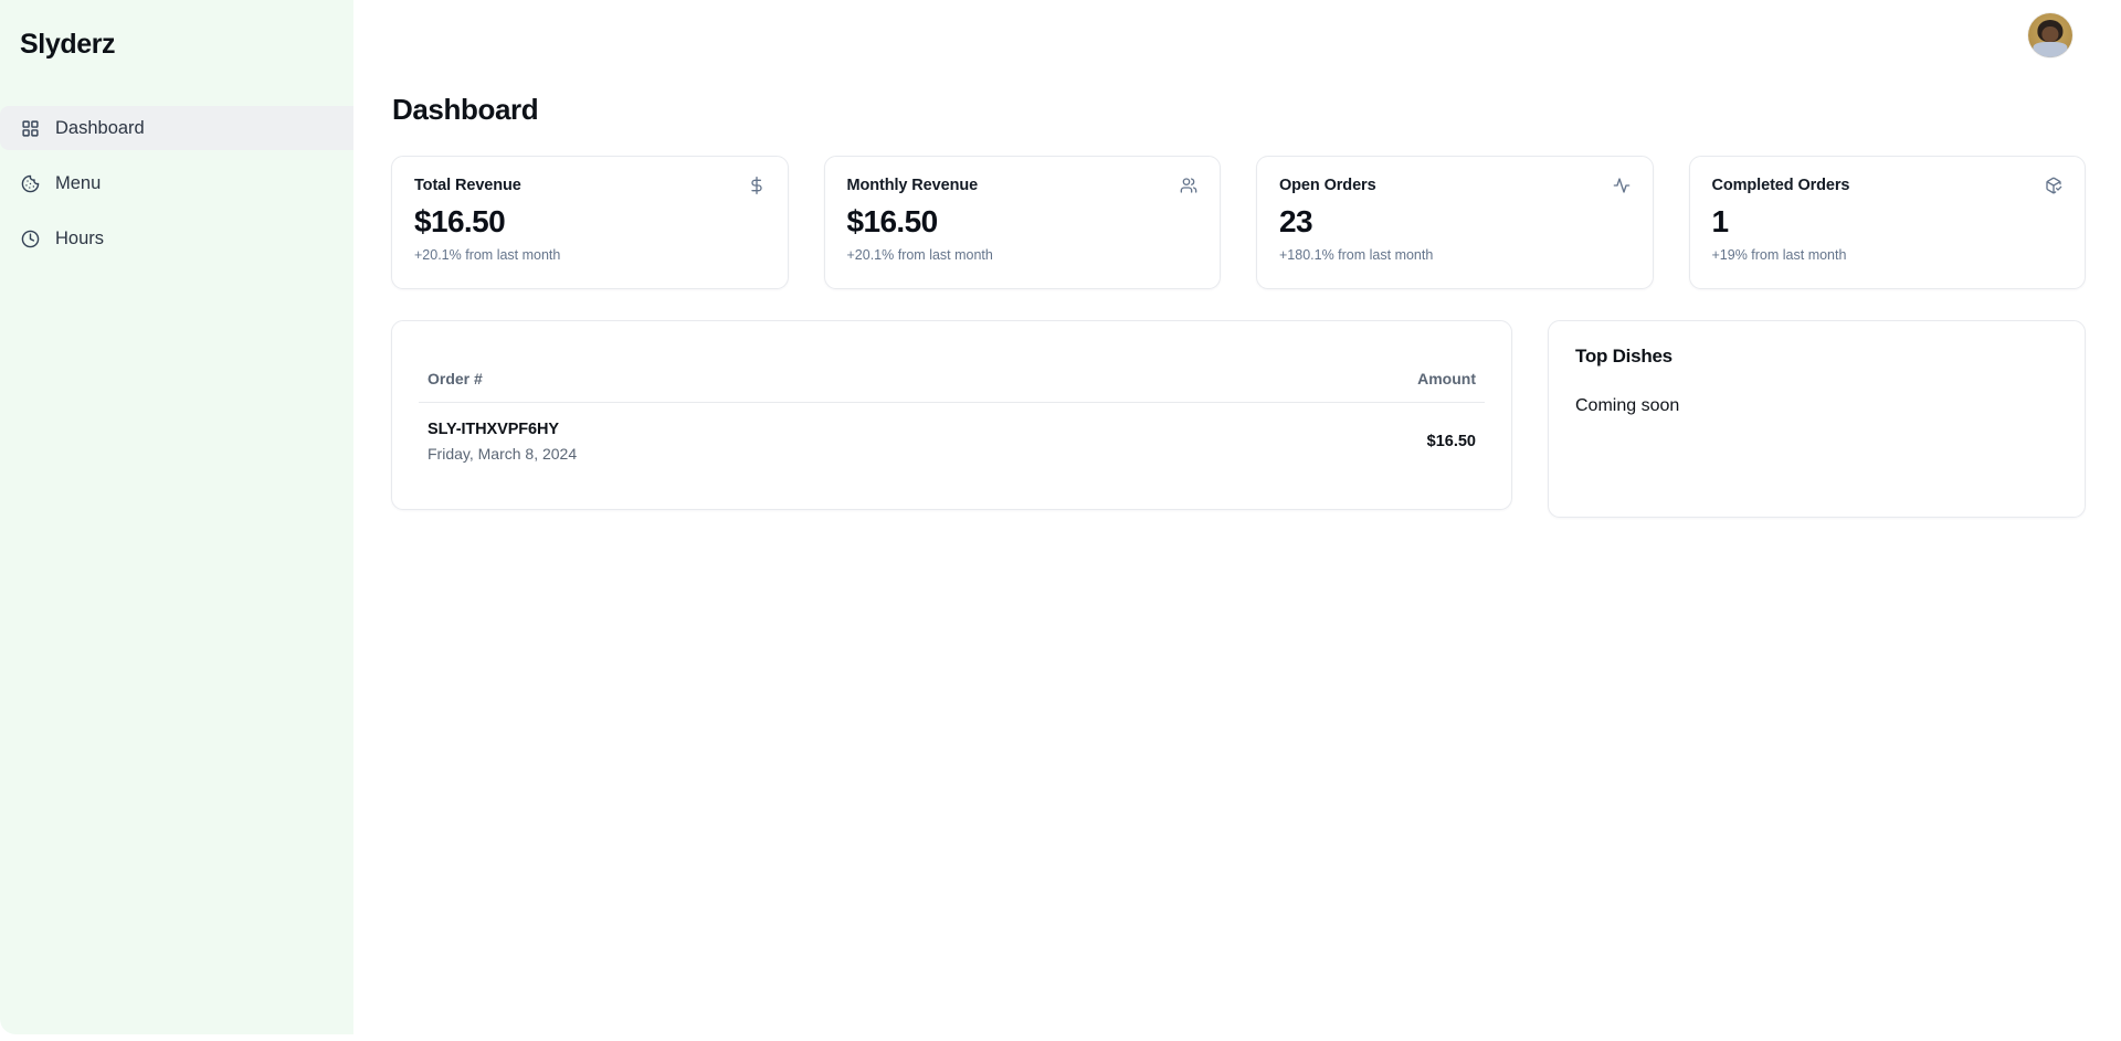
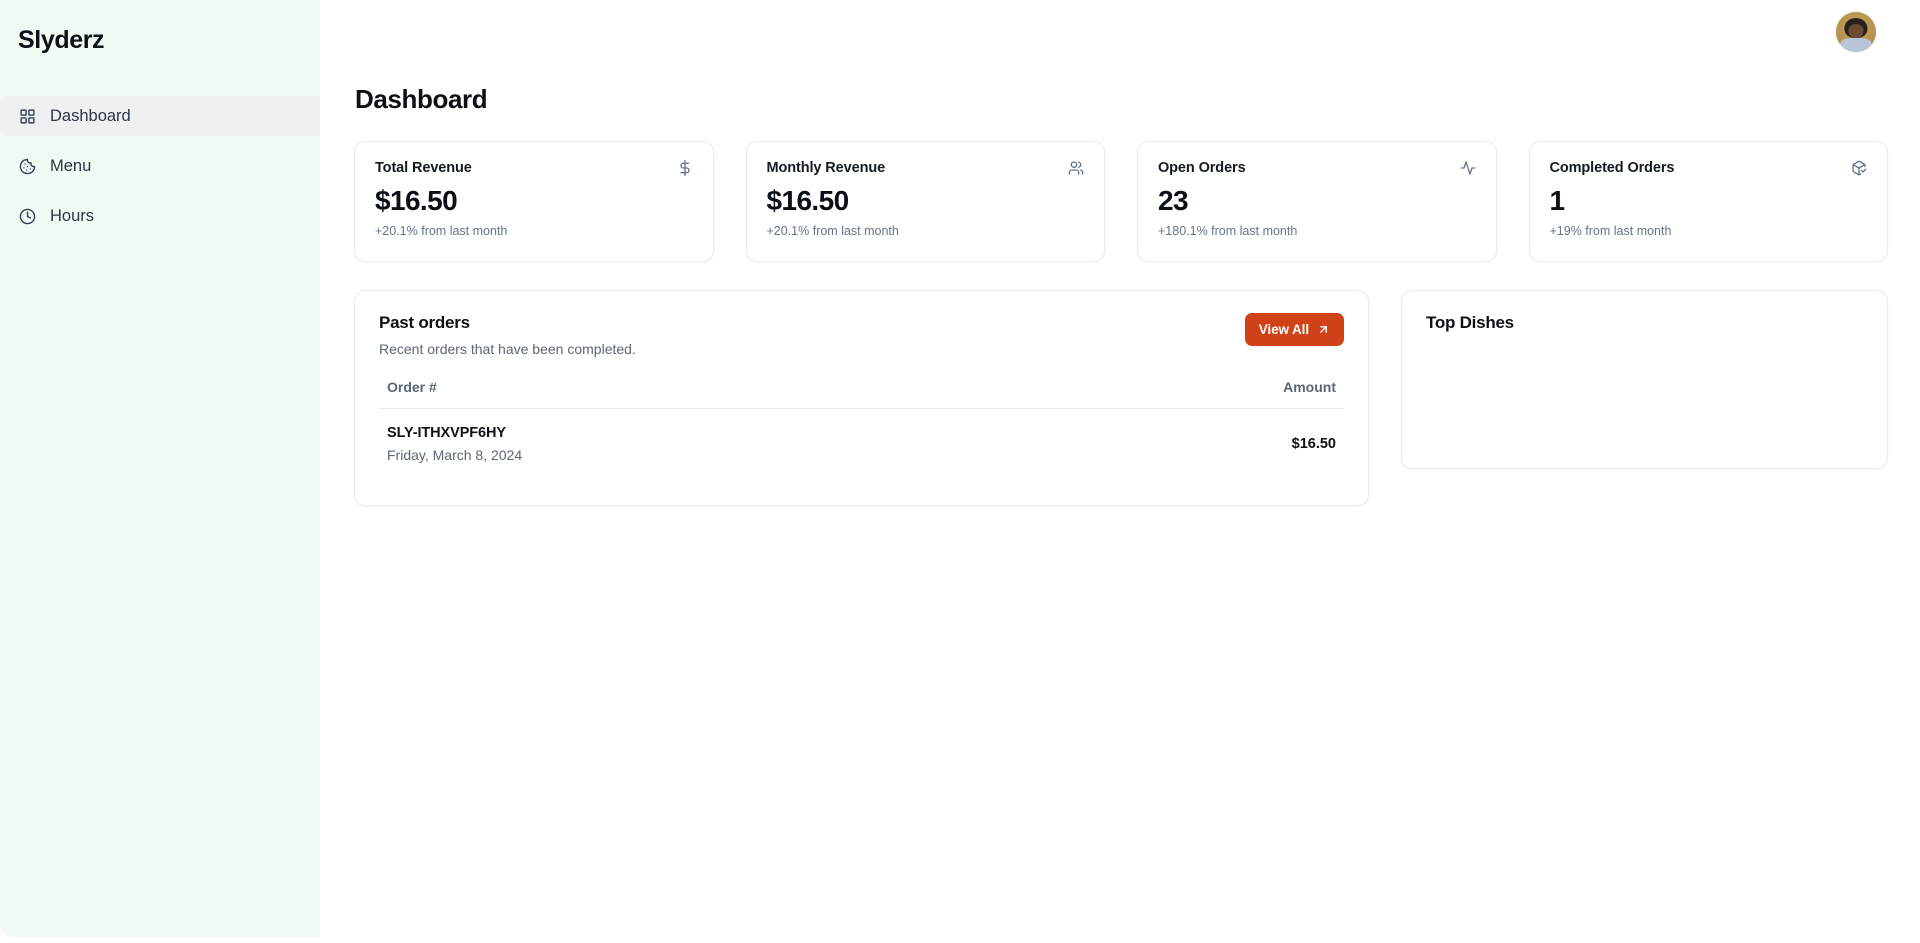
  Slyderz
  Dashboard
  Menu
  Hours
  Dashboard
  Total Revenue
  $16.50
  +20.1% from last month
  Monthly Revenue
  $16.50
  +20.1% from last month
  Open Orders
  23
  +180.1% from last month
  Completed Orders
  1
  +19% from last month
+ Past orders
+ Recent orders that have been completed.
+ View All
  Order #	Amount
  SLY-ITHXVPF6HY Friday, March 8, 2024	$16.50
  Top Dishes
- Coming soon
